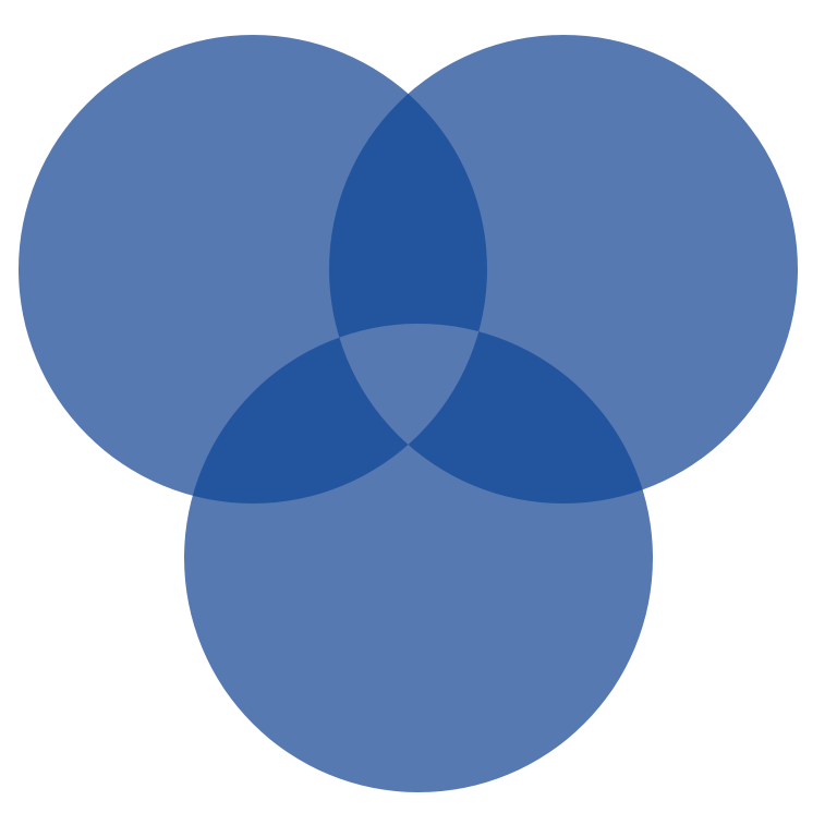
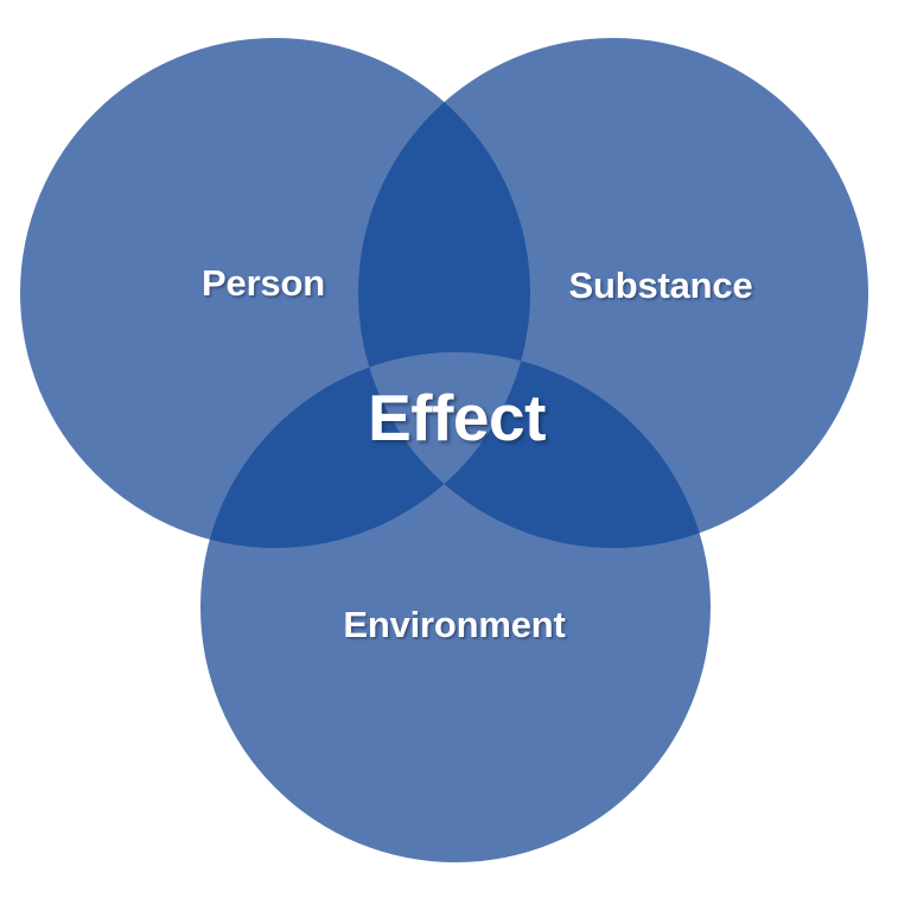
+ Person
+ Substance
+ Environment
+ Effect
